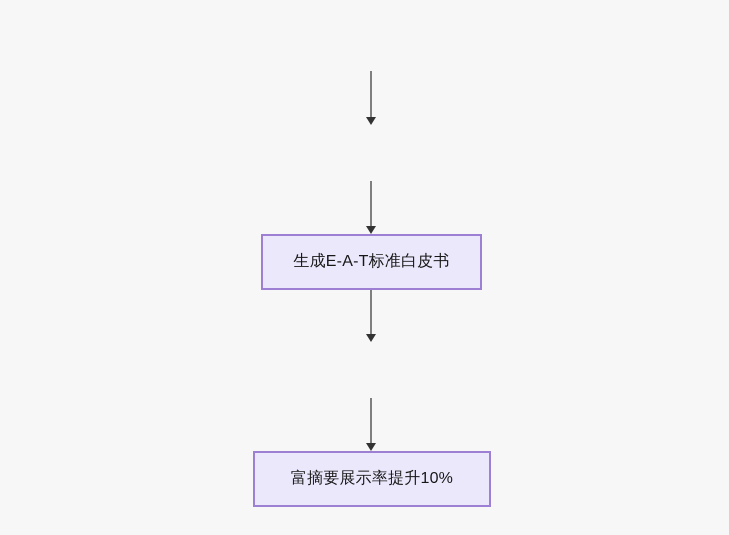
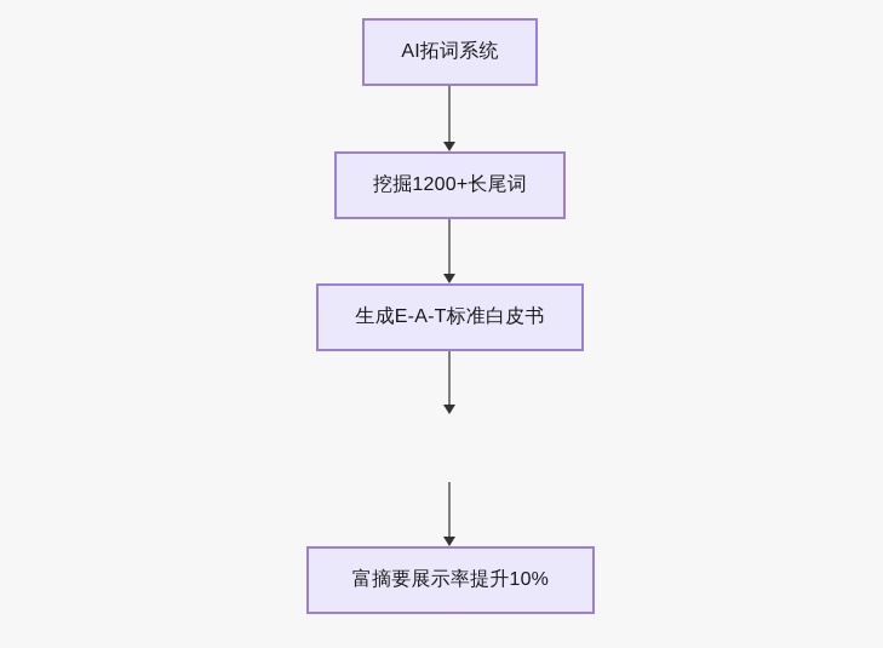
+ AI拓词系统
+ 挖掘1200+长尾词
  生成E-A-T标准白皮书
  富摘要展示率提升10%
